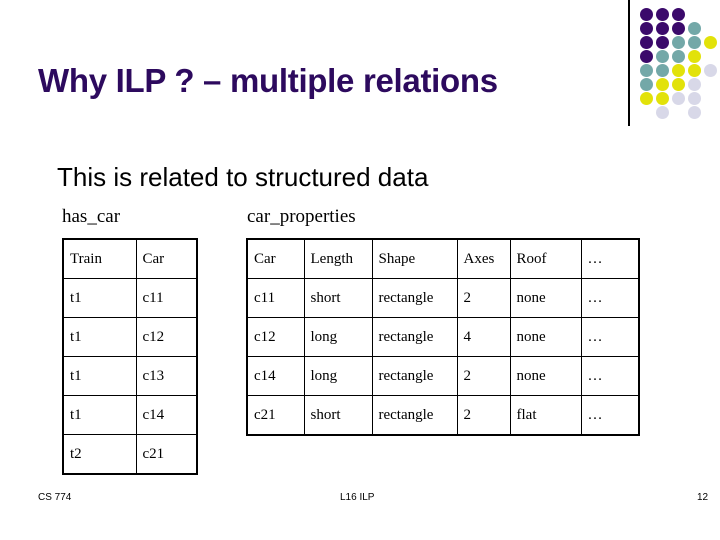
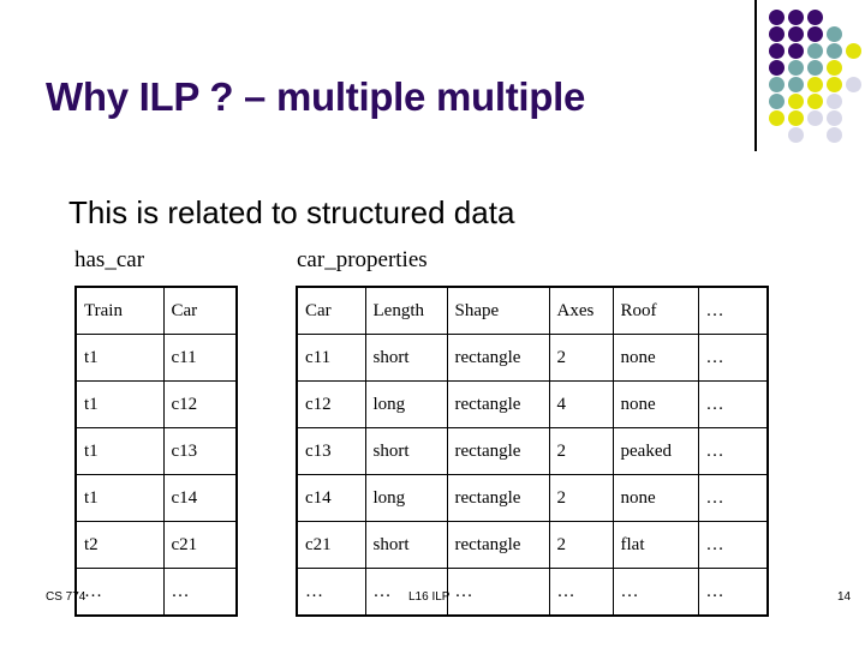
- Why ILP ? – multiple relations
+ Why ILP ? – multiple multiple
  This is related to structured data
  has_car
  car_properties
  Train	Car
  t1	c11
  t1	c12
  t1	c13
  t1	c14
  t2	c21
+ …	…
  Car	Length	Shape	Axes	Roof	…
  c11	short	rectangle	2	none	…
  c12	long	rectangle	4	none	…
+ c13	short	rectangle	2	peaked	…
  c14	long	rectangle	2	none	…
  c21	short	rectangle	2	flat	…
+ …	…	…	…	…	…
  CS 774
  L16 ILP
- 12
+ 14
